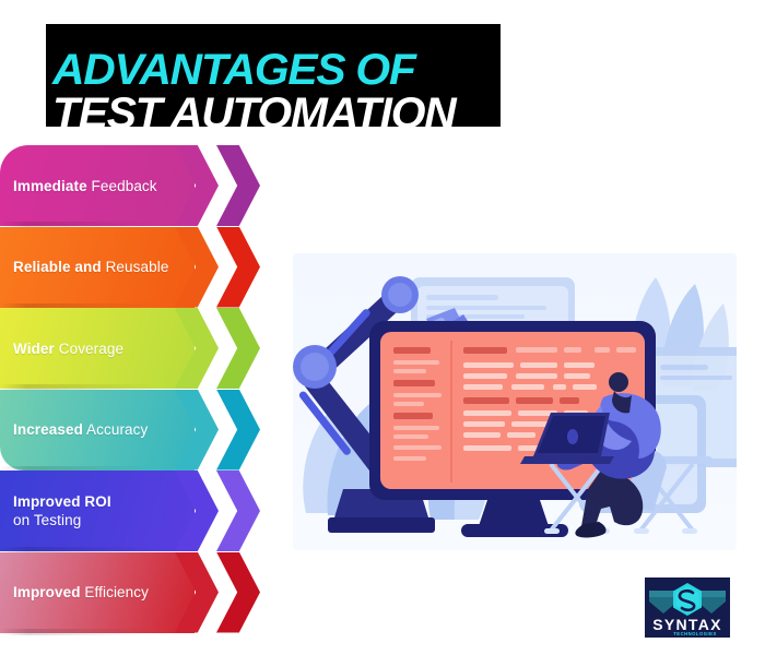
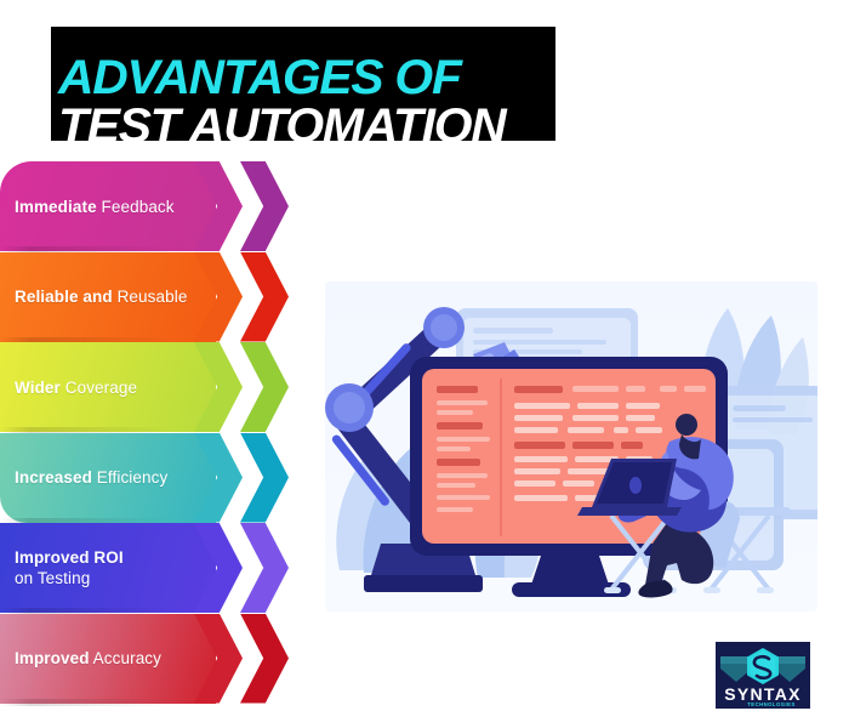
  ADVANTAGES OF
  TEST AUTOMATION
  Immediate Feedback
  Reliable and Reusable
  Wider Coverage
- Increased Accuracy
+ Increased Efficiency
  Improved ROI
  on Testing
- Improved Efficiency
+ Improved Accuracy
  SYNTAX
